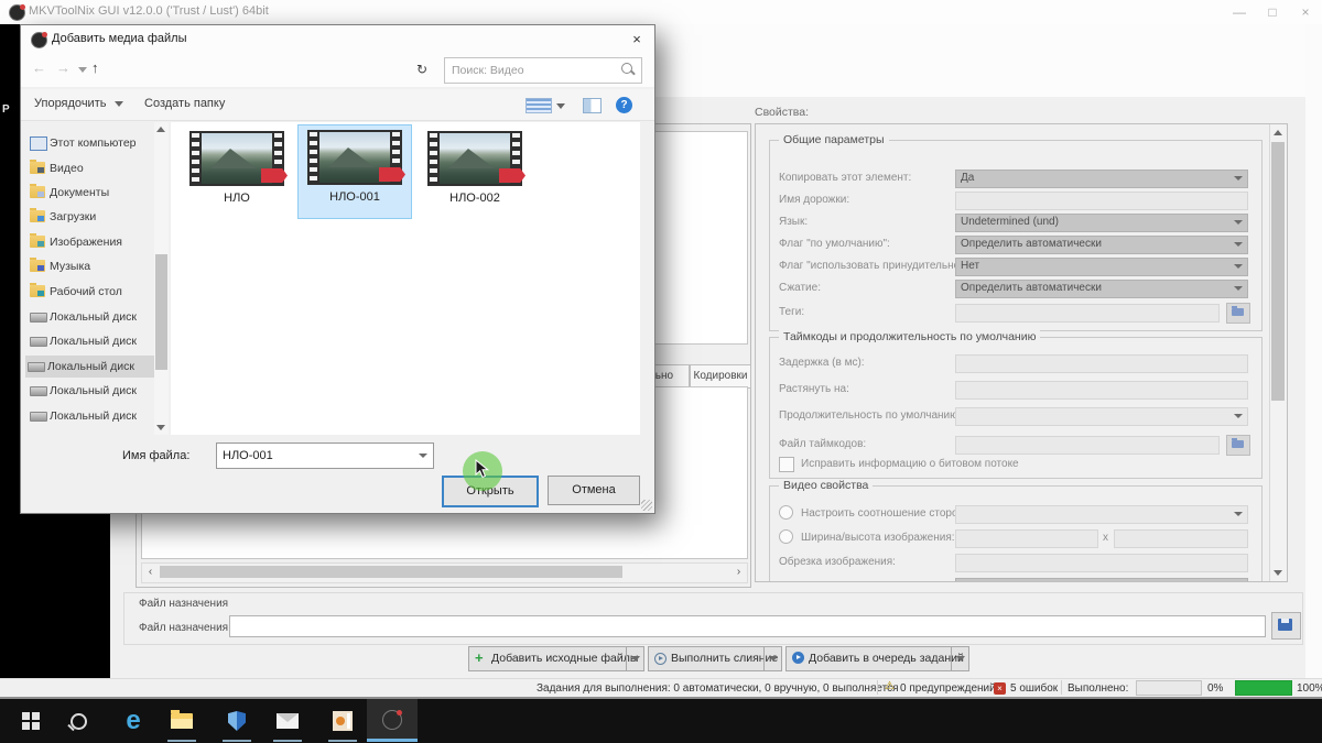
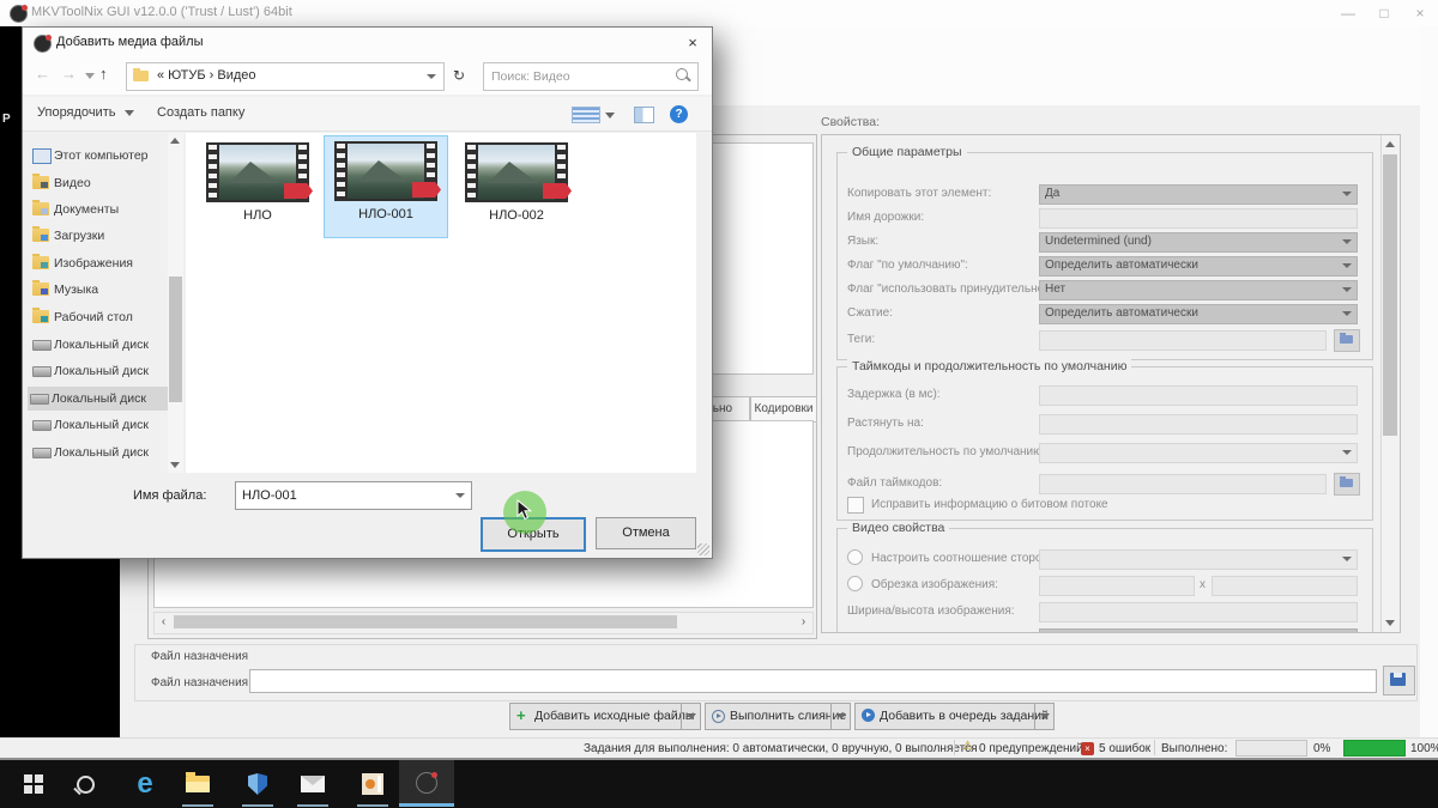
  MKVToolNix GUI v12.0.0 ('Trust / Lust') 64bit
  —
  □
  ×
  P
  Свойства:
  Общие параметры
  Копировать этот элемент:
  Да
  Имя дорожки:
  Язык:
  Undetermined (und)
  Флаг "по умолчанию":
  Определить автоматически
  Флаг "использовать принудительн
  Нет
  Сжатие:
  Определить автоматически
  Теги:
  Таймкоды и продолжительность по умолчанию
  Задержка (в мс):
  Растянуть на:
  Продолжительность по умолчанию
  Файл таймкодов:
  Исправить информацию о битовом потоке
  Видео свойства
  Настроить соотношение стор
- Ширина/высота изображения:
+ Обрезка изображения:
  x
- Обрезка изображения:
+ Ширина/высота изображения:
  ьно
  Кодировки
  ‹
  ›
  Файл назначения
  Файл назначения
  +
  Добавить исходные файлы
  Выполнить слияние
  Добавить в очередь заданий
  Задания для выполнения: 0 автоматически, 0 вручную, 0 выполняется
  ⚠
  0 предупреждений
  ×
  5 ошибок
  Выполнено:
  0%
  100%
  Добавить медиа файлы
  ×
  ←
  →
  ↑
+ « ЮТУБ › Видео
  ↻
  Поиск: Видео
  Упорядочить
  Создать папку
  ?
  Этот компьютер
  Видео
  Документы
  Загрузки
  Изображения
  Музыка
  Рабочий стол
  Локальный диск
  Локальный диск
  Локальный диск
  Локальный диск
  Локальный диск
  НЛО
  НЛО-001
  НЛО-002
  Имя файла:
  НЛО-001
  Открыть
  Отмена
